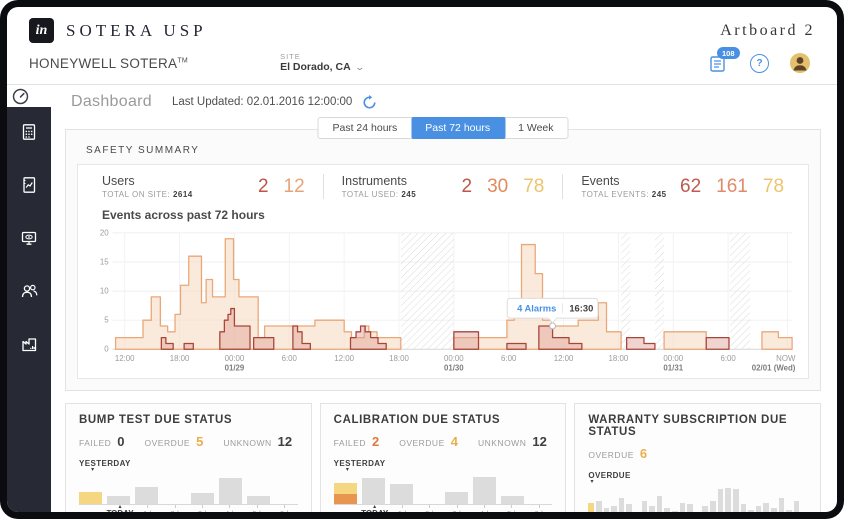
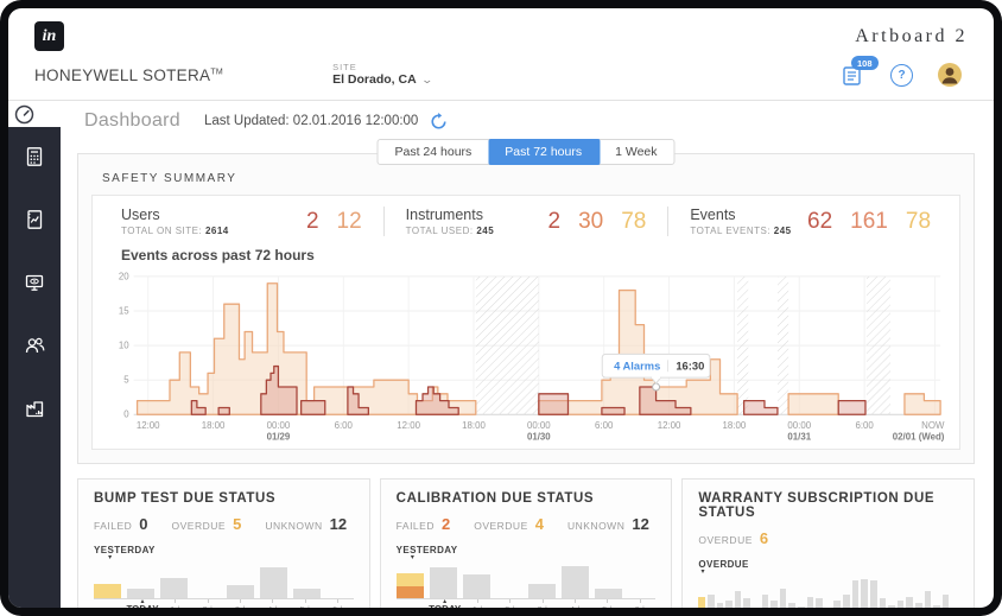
  in
- SOTERA USP
  Artboard 2
  HONEYWELL SOTERA
  SITE
  El Dorado, CA
  ⌄
  108
  ?
  Dashboard
  Last Updated: 02.01.2016 12:00:00
  Past 24 hours
  Past 72 hours
  1 Week
  SAFETY SUMMARY
  Users
  TOTAL ON SITE: 2614
  2
  12
  Instruments
  TOTAL USED: 245
  2
  30
  78
  Events
  TOTAL EVENTS: 245
  62
  161
  78
  Events across past 72 hours
  0
  5
  10
  15
  20
  12:00
  18:00
  00:00
  01/29
  6:00
  12:00
  18:00
  00:00
  01/30
  6:00
  12:00
  18:00
  00:00
  01/31
  6:00
  NOW
  02/01 (Wed)
  4 Alarms
  16:30
  BUMP TEST DUE STATUS
  FAILED
  0
  OVERDUE
  5
  UNKNOWN
  12
  YESTERDAY
  CALIBRATION DUE STATUS
  FAILED
  2
  OVERDUE
  4
  UNKNOWN
  12
  YESTERDAY
  WARRANTY SUBSCRIPTION DUE STATUS
  OVERDUE
  6
  OVERDUE
